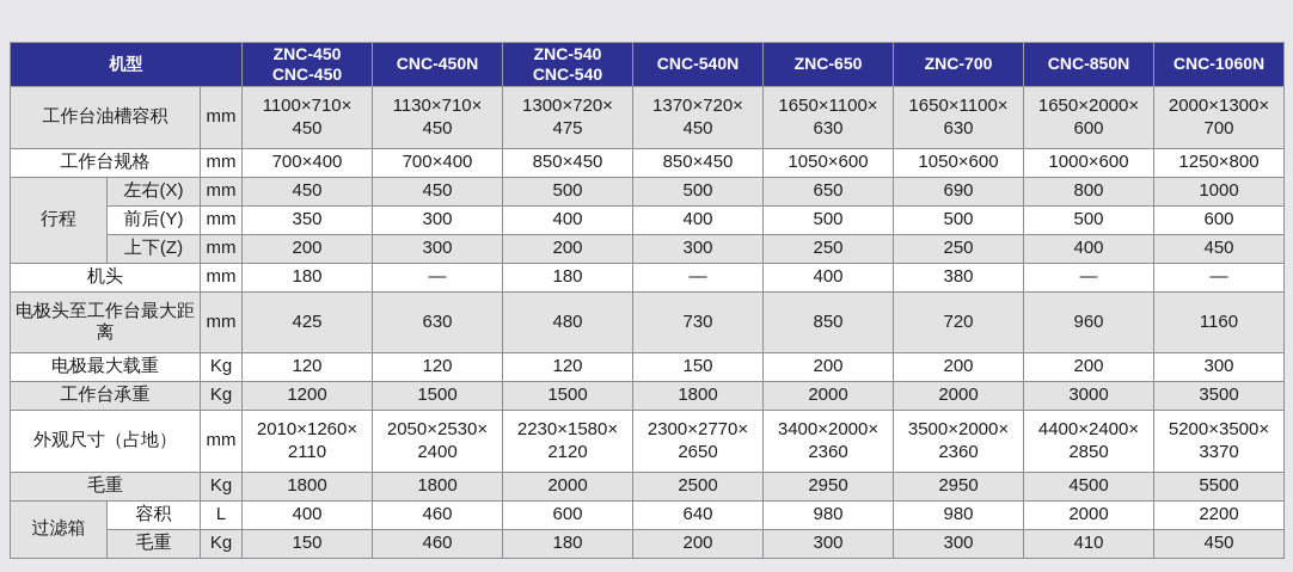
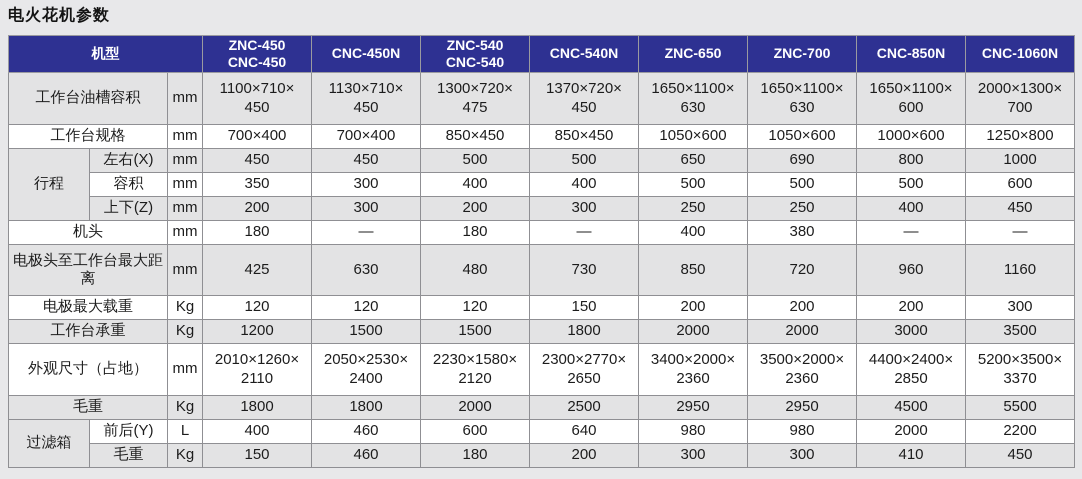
+ 电火花机参数
  机型	ZNC-450 CNC-450	CNC-450N	ZNC-540 CNC-540	CNC-540N	ZNC-650	ZNC-700	CNC-850N	CNC-1060N
- 工作台油槽容积	mm	1100×710× 450	1130×710× 450	1300×720× 475	1370×720× 450	1650×1100× 630	1650×1100× 630	1650×2000× 600	2000×1300× 700
+ 工作台油槽容积	mm	1100×710× 450	1130×710× 450	1300×720× 475	1370×720× 450	1650×1100× 630	1650×1100× 630	1650×1100× 600	2000×1300× 700
  工作台规格	mm	700×400	700×400	850×450	850×450	1050×600	1050×600	1000×600	1250×800
  行程	左右(X)	mm	450	450	500	500	650	690	800	1000
- 前后(Y)	mm	350	300	400	400	500	500	500	600
+ 容积	mm	350	300	400	400	500	500	500	600
  上下(Z)	mm	200	300	200	300	250	250	400	450
  机头	mm	180	—	180	—	400	380	—	—
  电极头至工作台最大距离	mm	425	630	480	730	850	720	960	1160
  电极最大载重	Kg	120	120	120	150	200	200	200	300
  工作台承重	Kg	1200	1500	1500	1800	2000	2000	3000	3500
  外观尺寸（占地）	mm	2010×1260× 2110	2050×2530× 2400	2230×1580× 2120	2300×2770× 2650	3400×2000× 2360	3500×2000× 2360	4400×2400× 2850	5200×3500× 3370
  毛重	Kg	1800	1800	2000	2500	2950	2950	4500	5500
- 过滤箱	容积	L	400	460	600	640	980	980	2000	2200
+ 过滤箱	前后(Y)	L	400	460	600	640	980	980	2000	2200
  毛重	Kg	150	460	180	200	300	300	410	450
